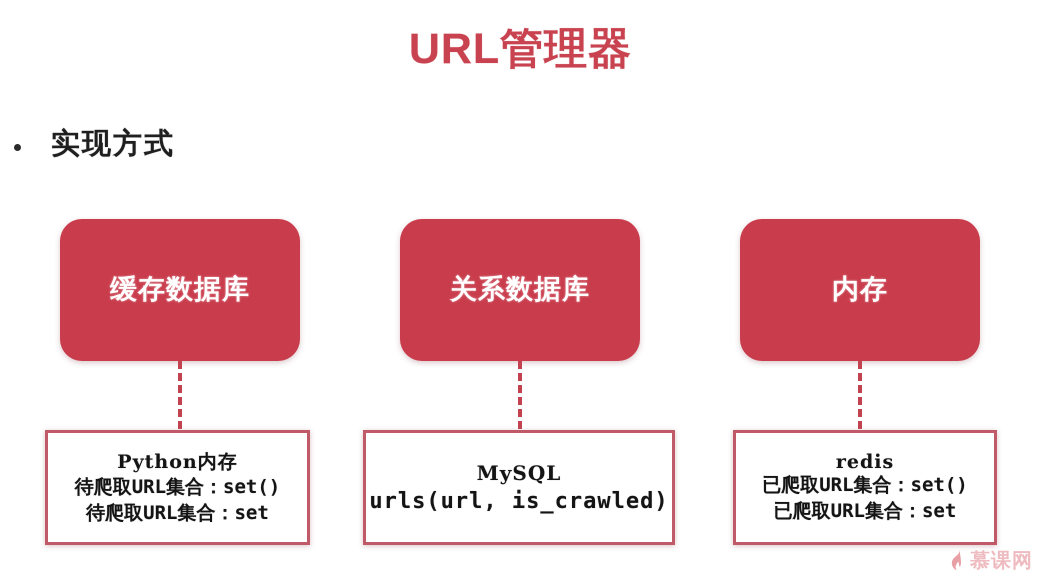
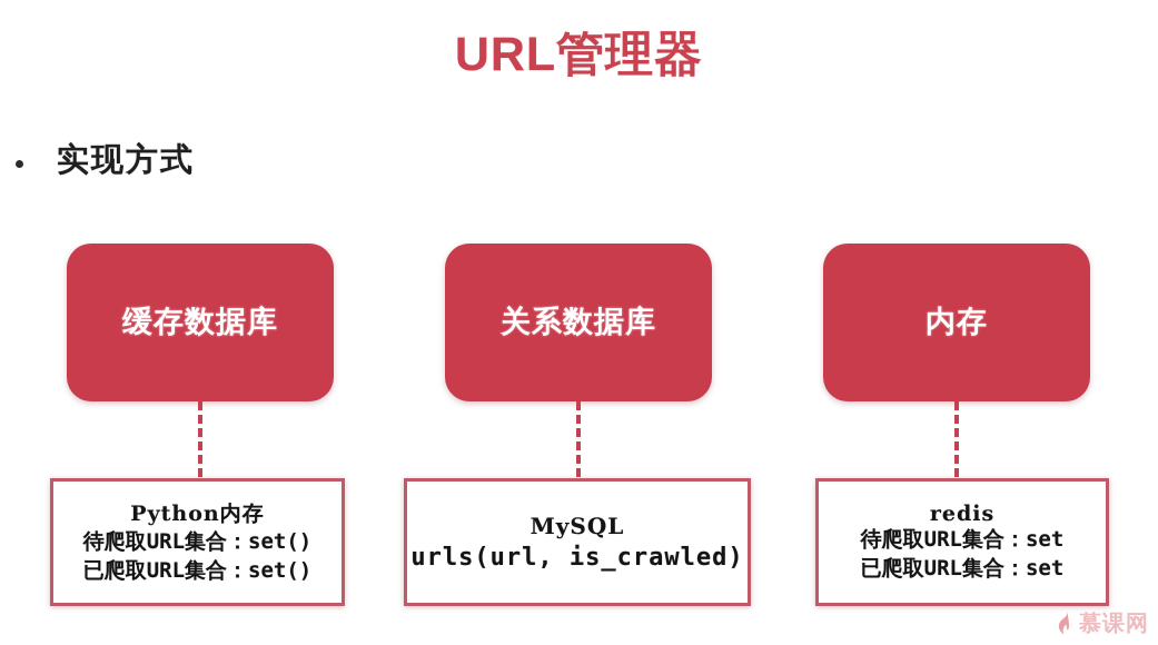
  URL管理器
  实现方式
  缓存数据库
  关系数据库
  内存
  Python内存
  待爬取URL集合：set()
- 待爬取URL集合：set
+ 已爬取URL集合：set()
  MySQL
  urls(url, is_crawled)
  redis
- 已爬取URL集合：set()
+ 待爬取URL集合：set
  已爬取URL集合：set
  慕课网
